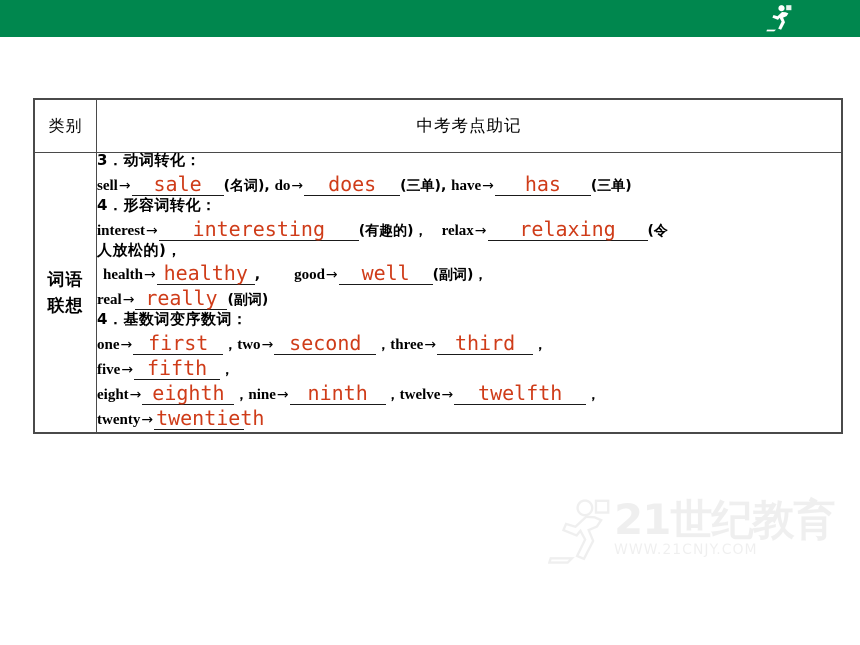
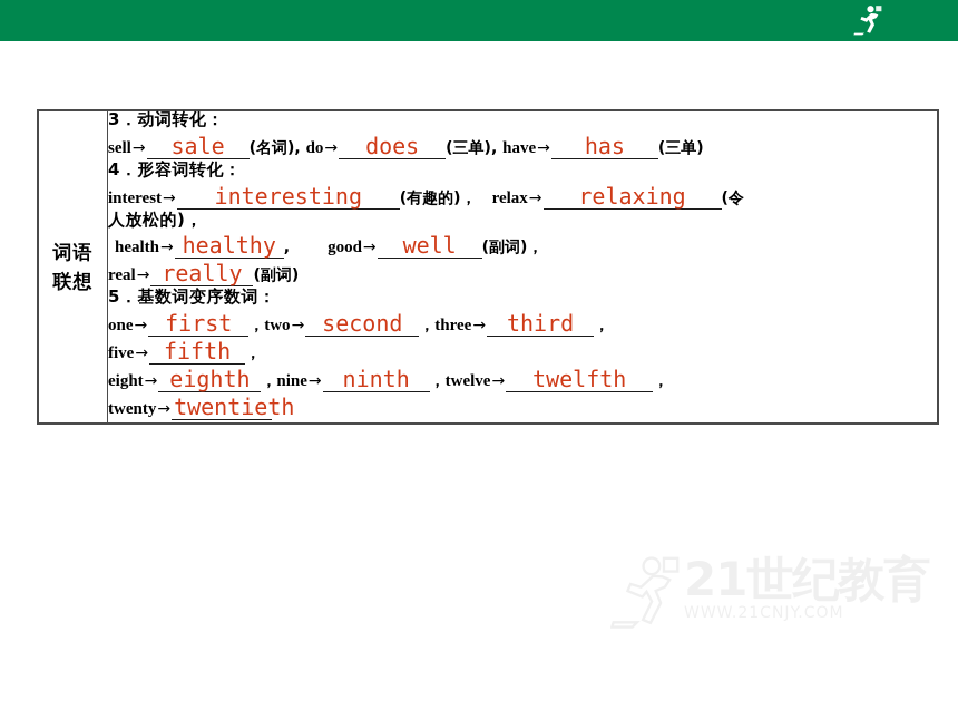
- 类别	中考考点助记
- 词语 联想	3．动词转化： sell→ sale (名词), do→ does (三单), have→ has (三单) 4．形容词转化： interest→ interesting (有趣的)， relax→ relaxing (令 人放松的)， health→ healthy , good→ well (副词)， real→ really (副词) 4．基数词变序数词： one→ first ，two→ second ，three→ third ， five→ fifth ， eight→ eighth ，nine→ ninth ，twelve→ twelfth ， twenty→ twentieth
+ 词语 联想	3．动词转化： sell→ sale (名词), do→ does (三单), have→ has (三单) 4．形容词转化： interest→ interesting (有趣的)， relax→ relaxing (令 人放松的)， health→ healthy , good→ well (副词)， real→ really (副词) 5．基数词变序数词： one→ first ，two→ second ，three→ third ， five→ fifth ， eight→ eighth ，nine→ ninth ，twelve→ twelfth ， twenty→ twentieth
